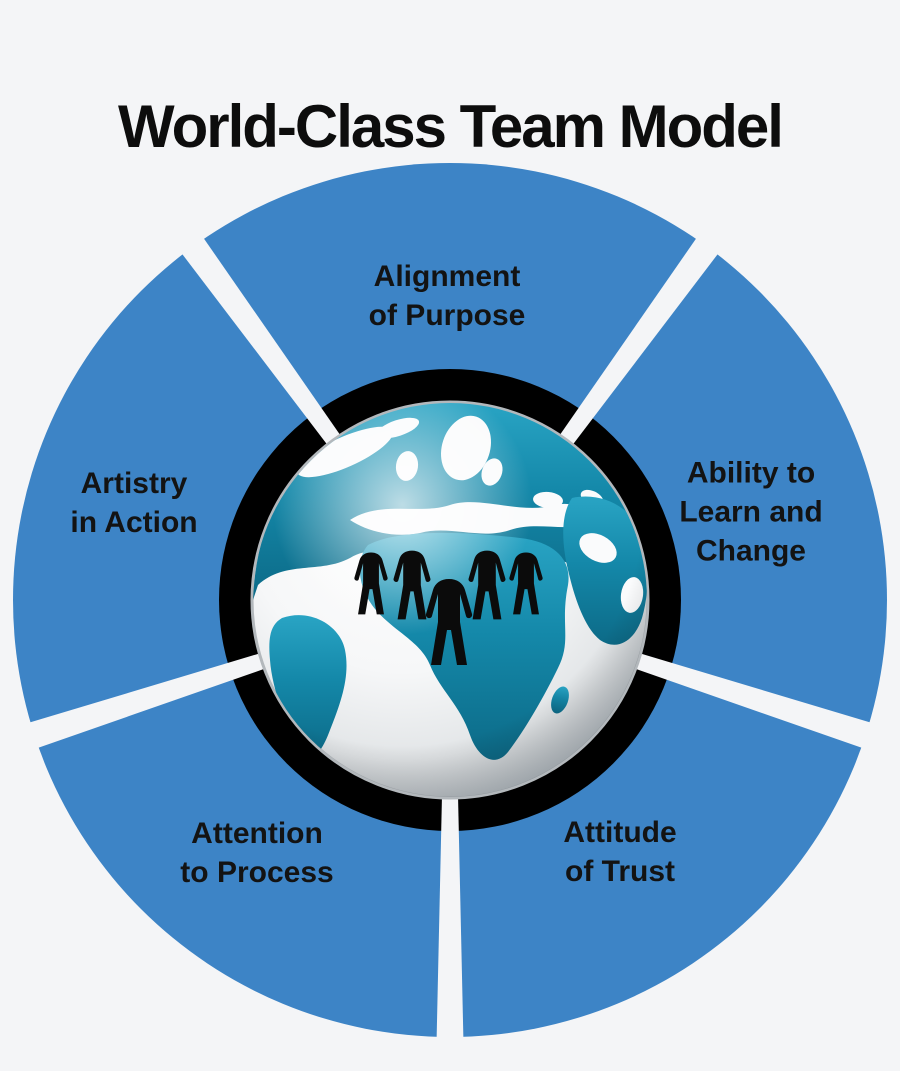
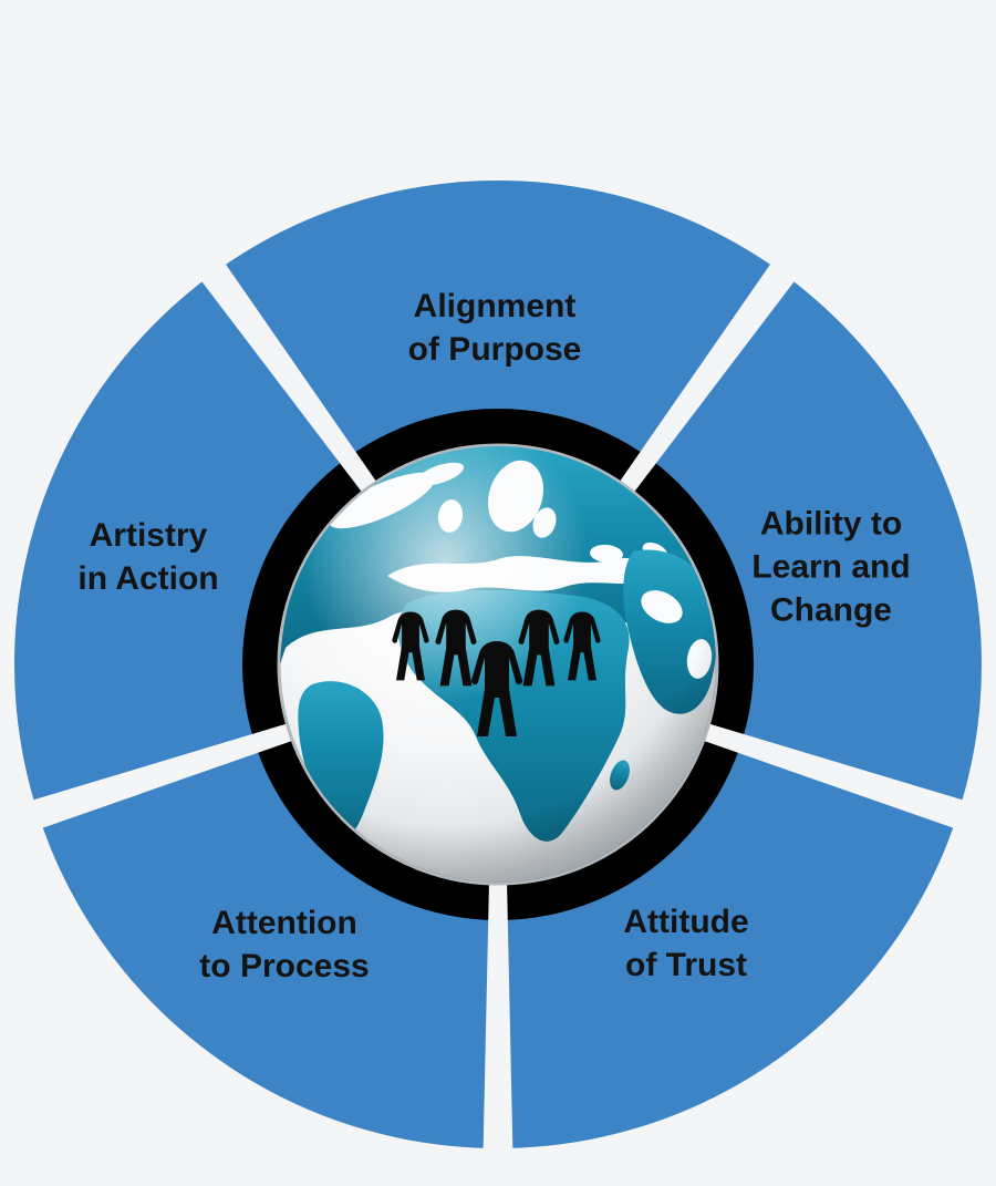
- World-Class Team Model
  Alignment
  of Purpose
  Ability to
  Learn and
  Change
  Attitude
  of Trust
  Attention
  to Process
  Artistry
  in Action
